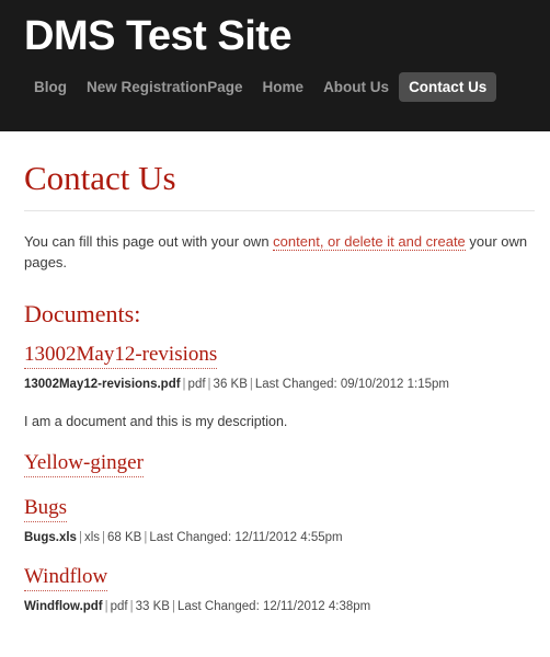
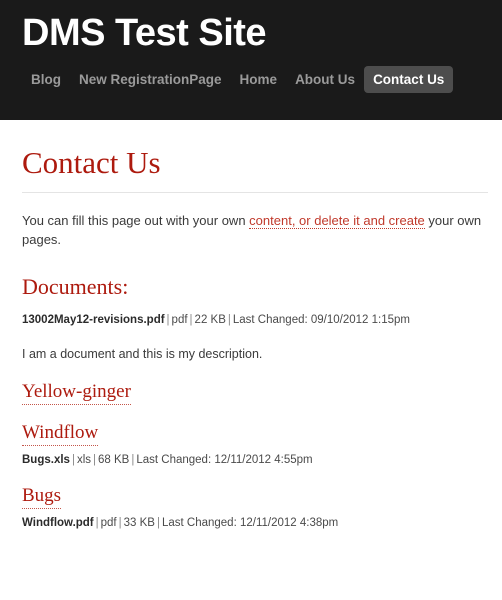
  DMS Test Site
  Blog
  New RegistrationPage
  Home
  About Us
  Contact Us
  Contact Us
  You can fill this page out with your own content, or delete it and create your own pages.
  Documents:
- 13002May12-revisions
- 13002May12-revisions.pdf | pdf | 36 KB | Last Changed: 09/10/2012 1:15pm
+ 13002May12-revisions.pdf | pdf | 22 KB | Last Changed: 09/10/2012 1:15pm
  I am a document and this is my description.
  Yellow-ginger
- Bugs
+ Windflow
  Bugs.xls | xls | 68 KB | Last Changed: 12/11/2012 4:55pm
- Windflow
+ Bugs
  Windflow.pdf | pdf | 33 KB | Last Changed: 12/11/2012 4:38pm
